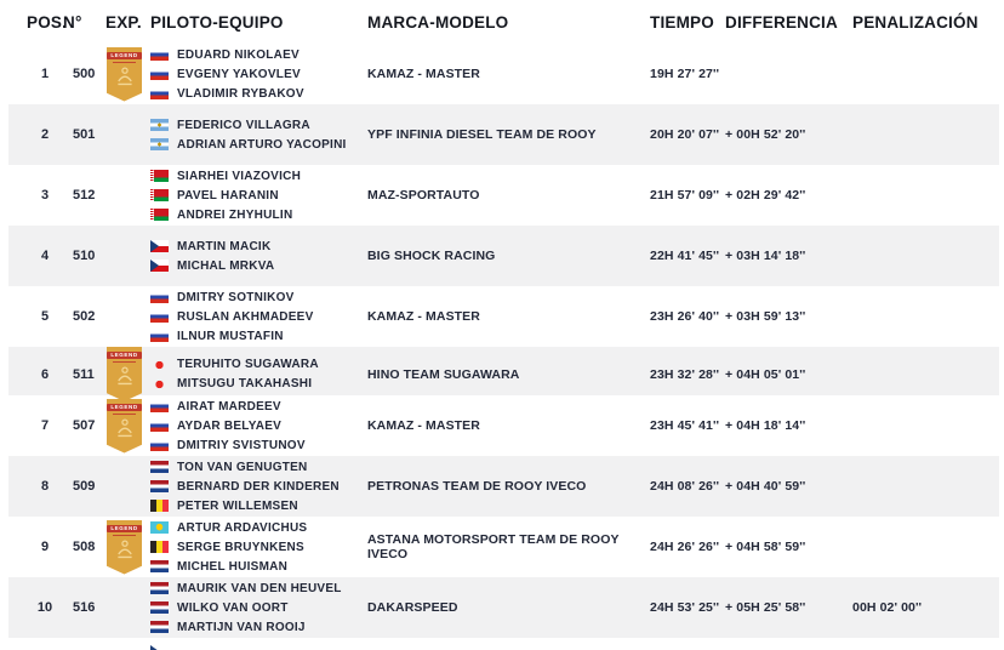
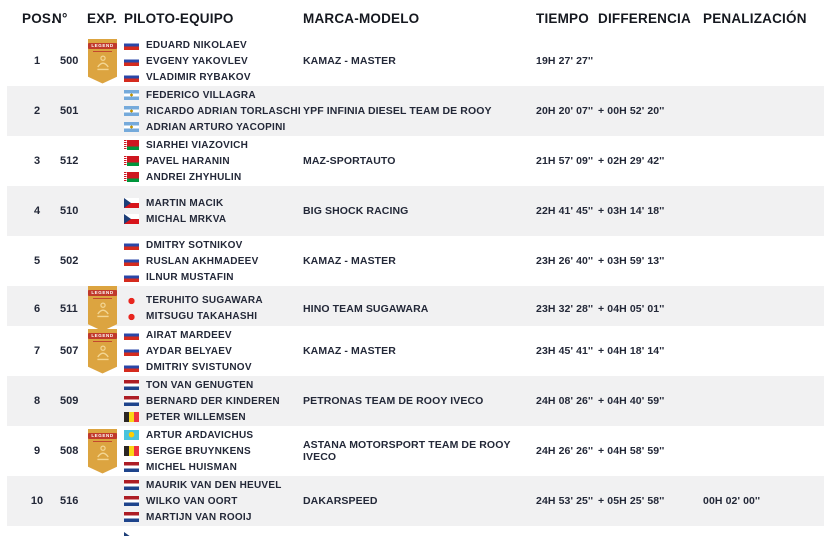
  POS
  N°
  EXP.
  PILOTO-EQUIPO
  MARCA-MODELO
  TIEMPO
  DIFFERENCIA
  PENALIZACIÓN
  1
  500
  EDUARD NIKOLAEV
  EVGENY YAKOVLEV
  VLADIMIR RYBAKOV
  KAMAZ - MASTER
  19H 27' 27''
  2
  501
  FEDERICO VILLAGRA
+ RICARDO ADRIAN TORLASCHI
  ADRIAN ARTURO YACOPINI
  YPF INFINIA DIESEL TEAM DE ROOY
  20H 20' 07''
  + 00H 52' 20''
  3
  512
  SIARHEI VIAZOVICH
  PAVEL HARANIN
  ANDREI ZHYHULIN
  MAZ-SPORTAUTO
  21H 57' 09''
  + 02H 29' 42''
  4
  510
  MARTIN MACIK
  MICHAL MRKVA
  BIG SHOCK RACING
  22H 41' 45''
  + 03H 14' 18''
  5
  502
  DMITRY SOTNIKOV
  RUSLAN AKHMADEEV
  ILNUR MUSTAFIN
  KAMAZ - MASTER
  23H 26' 40''
  + 03H 59' 13''
  6
  511
  TERUHITO SUGAWARA
  MITSUGU TAKAHASHI
  HINO TEAM SUGAWARA
  23H 32' 28''
  + 04H 05' 01''
  7
  507
  AIRAT MARDEEV
  AYDAR BELYAEV
  DMITRIY SVISTUNOV
  KAMAZ - MASTER
  23H 45' 41''
  + 04H 18' 14''
  8
  509
  TON VAN GENUGTEN
  BERNARD DER KINDEREN
  PETER WILLEMSEN
  PETRONAS TEAM DE ROOY IVECO
  24H 08' 26''
  + 04H 40' 59''
  9
  508
  ARTUR ARDAVICHUS
  SERGE BRUYNKENS
  MICHEL HUISMAN
  ASTANA MOTORSPORT TEAM DE ROOY IVECO
  24H 26' 26''
  + 04H 58' 59''
  10
  516
  MAURIK VAN DEN HEUVEL
  WILKO VAN OORT
  MARTIJN VAN ROOIJ
  DAKARSPEED
  24H 53' 25''
  + 05H 25' 58''
  00H 02' 00''
